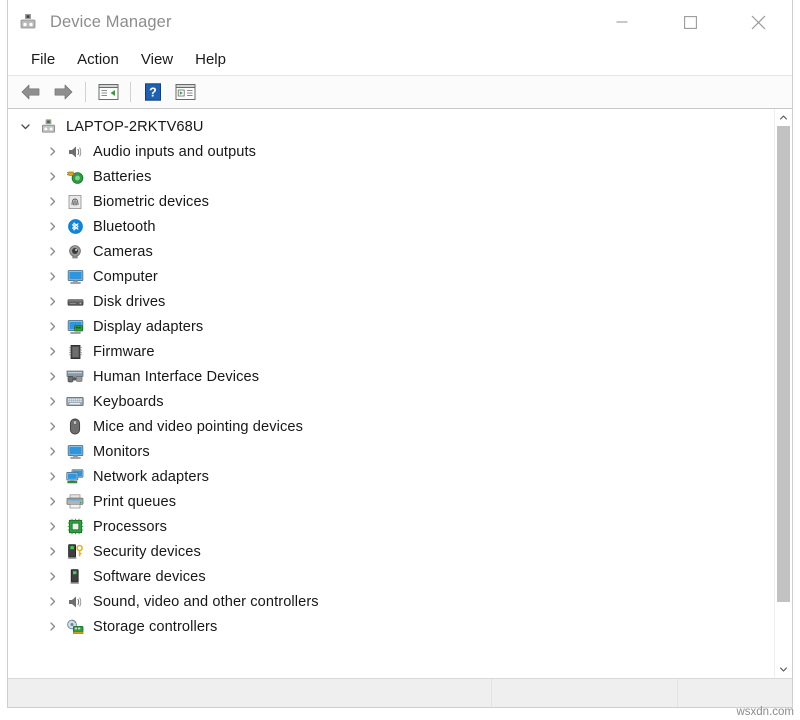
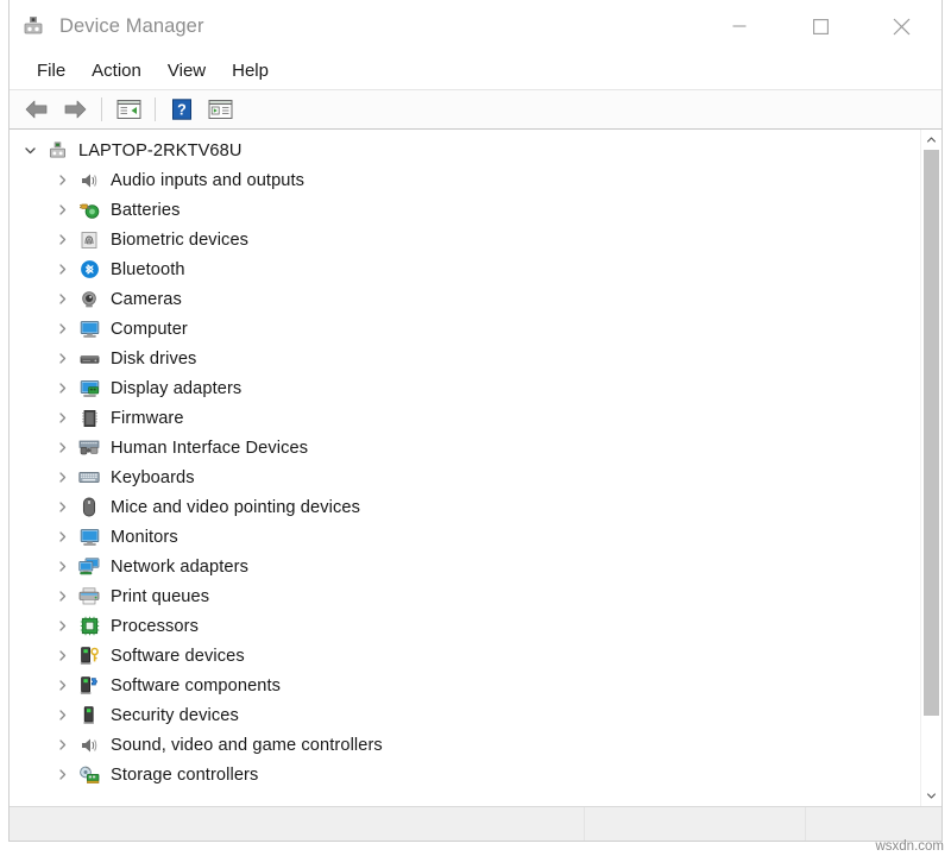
  Device Manager
  File
  Action
  View
  Help
  ?
  LAPTOP-2RKTV68U
  Audio inputs and outputs
  Batteries
  Biometric devices
  Bluetooth
  Cameras
  Computer
  Disk drives
  Display adapters
  Firmware
  Human Interface Devices
  Keyboards
  Mice and video pointing devices
  Monitors
  Network adapters
  Print queues
  Processors
- Security devices
+ Software devices
+ Software components
- Software devices
+ Security devices
- Sound, video and other controllers
+ Sound, video and game controllers
  Storage controllers
  wsxdn.com
